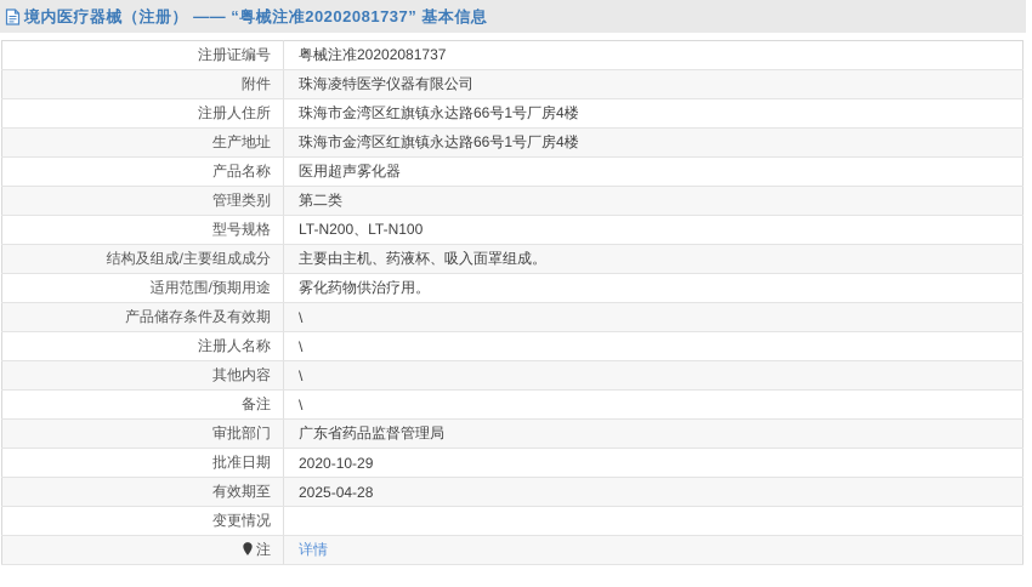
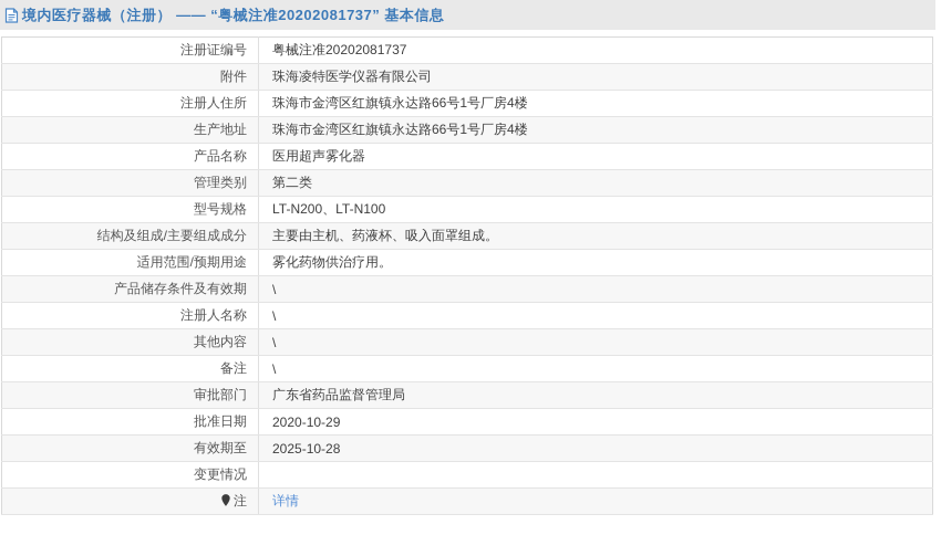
  境内医疗器械（注册） —— “粤械注准20202081737” 基本信息
  注册证编号	粤械注准20202081737
  附件	珠海凌特医学仪器有限公司
  注册人住所	珠海市金湾区红旗镇永达路66号1号厂房4楼
  生产地址	珠海市金湾区红旗镇永达路66号1号厂房4楼
  产品名称	医用超声雾化器
  管理类别	第二类
  型号规格	LT-N200、LT-N100
  结构及组成/主要组成成分	主要由主机、药液杯、吸入面罩组成。
  适用范围/预期用途	雾化药物供治疗用。
  产品储存条件及有效期	\
  注册人名称	\
  其他内容	\
  备注	\
  审批部门	广东省药品监督管理局
  批准日期	2020-10-29
- 有效期至	2025-04-28
+ 有效期至	2025-10-28
  变更情况
  注	详情
